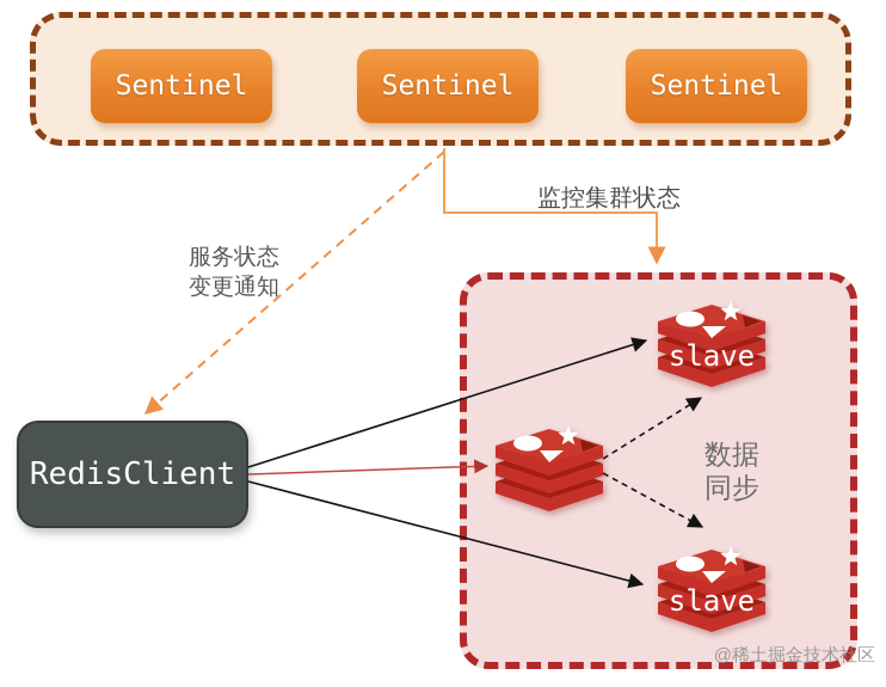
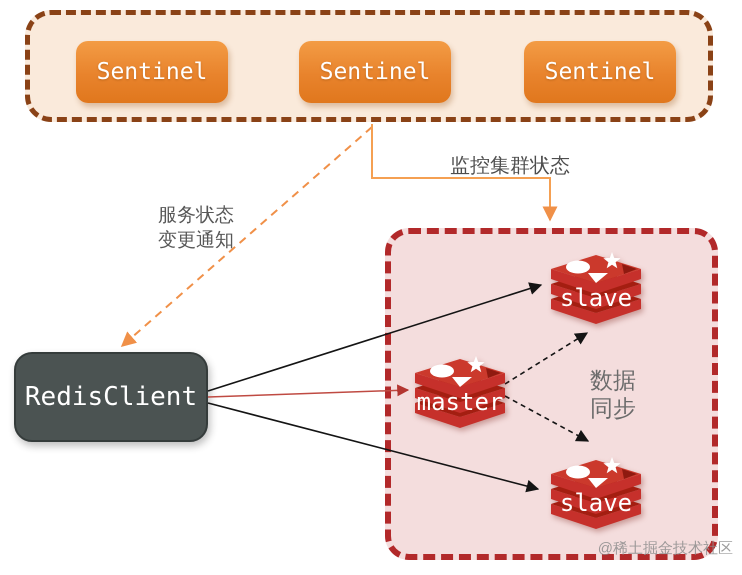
  Sentinel
  Sentinel
  Sentinel
  RedisClient
  slave
+ master
  slave
  监控集群状态
  服务状态
  变更通知
  数据
  同步
  @稀土掘金技术社区
